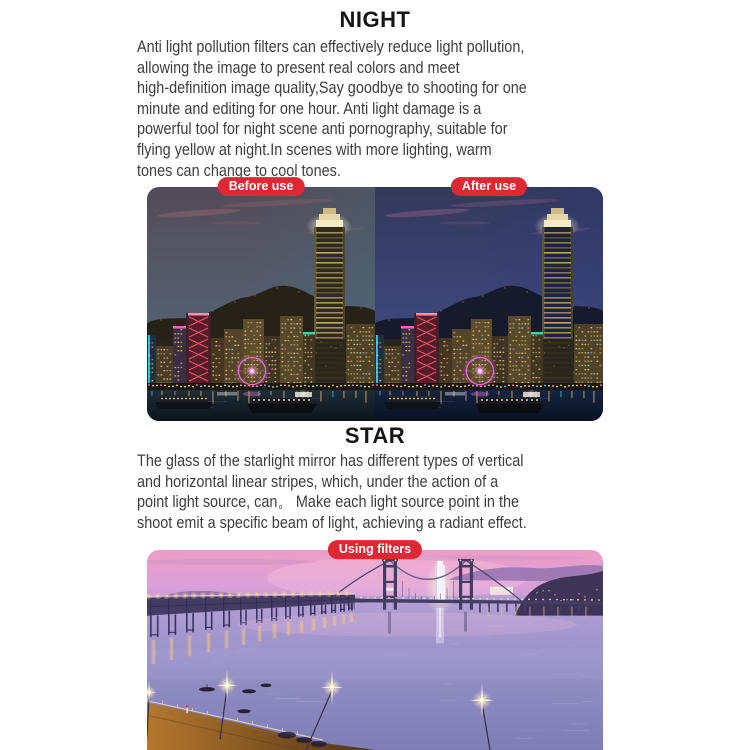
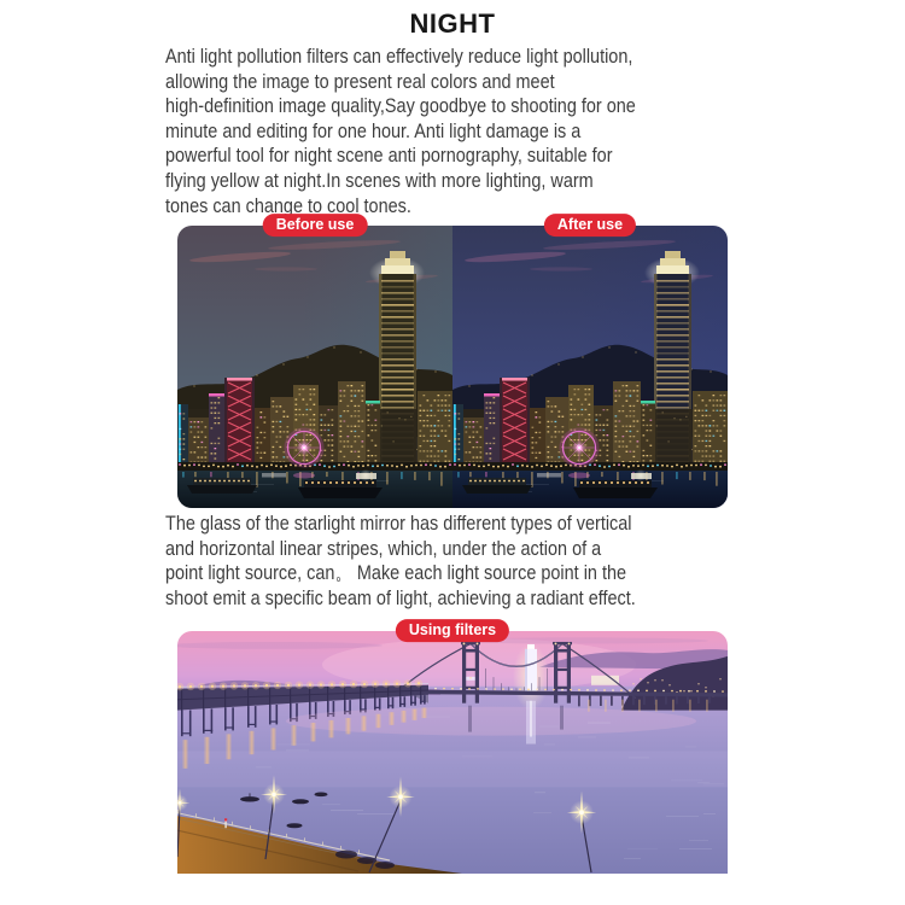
  NIGHT
  Anti light pollution filters can effectively reduce light pollution,
  allowing the image to present real colors and meet
  high-definition image quality,Say goodbye to shooting for one
  minute and editing for one hour. Anti light damage is a
  powerful tool for night scene anti pornography, suitable for
  flying yellow at night.In scenes with more lighting, warm
  tones can change to cool tones.
  Before use
  After use
- STAR
  The glass of the starlight mirror has different types of vertical
  and horizontal linear stripes, which, under the action of a
  point light source, can。 Make each light source point in the
  shoot emit a specific beam of light, achieving a radiant effect.
  Using filters
